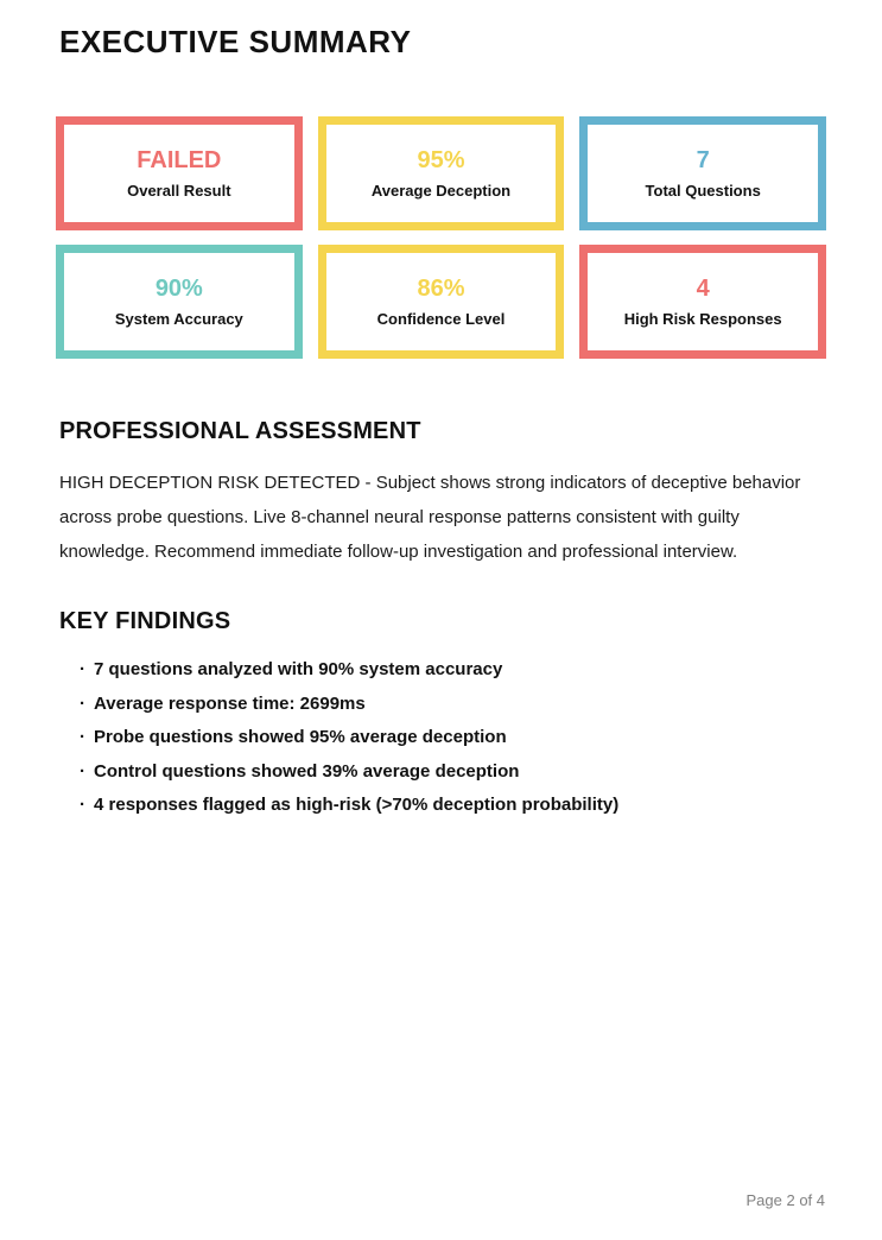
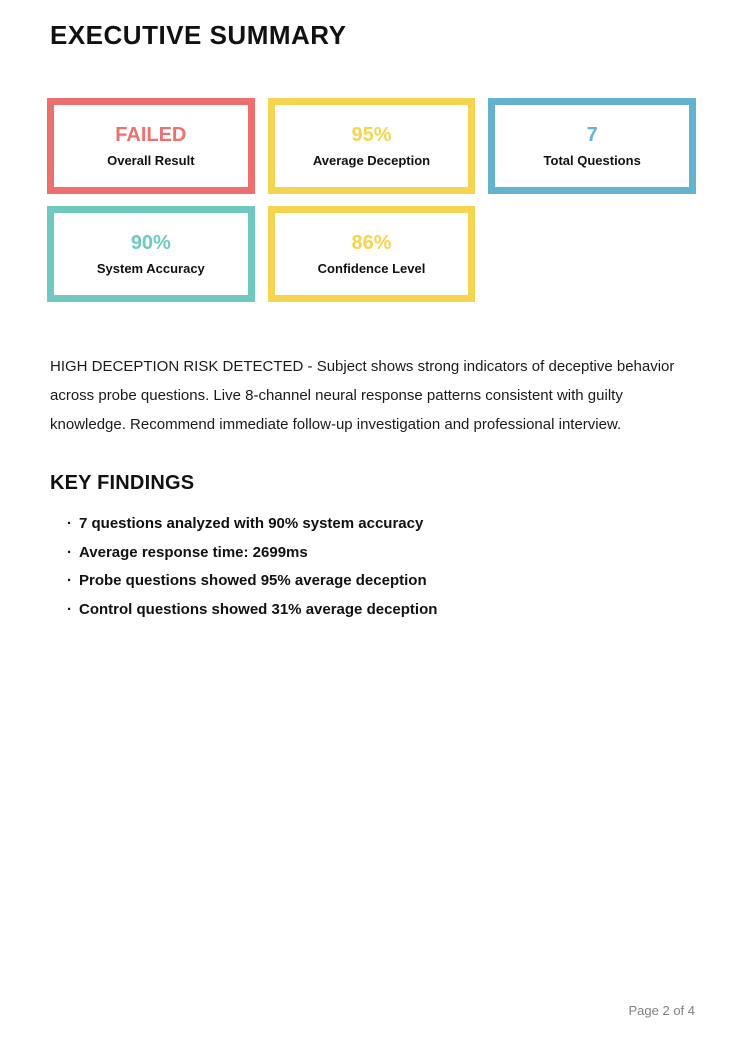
  EXECUTIVE SUMMARY
  FAILED
  Overall Result
  95%
  Average Deception
  7
  Total Questions
  90%
  System Accuracy
  86%
  Confidence Level
- 4
- High Risk Responses
- PROFESSIONAL ASSESSMENT
  HIGH DECEPTION RISK DETECTED - Subject shows strong indicators of deceptive behavior across probe questions. Live 8-channel neural response patterns consistent with guilty knowledge. Recommend immediate follow-up investigation and professional interview.
  KEY FINDINGS
  · 7 questions analyzed with 90% system accuracy
  · Average response time: 2699ms
  · Probe questions showed 95% average deception
- · Control questions showed 39% average deception
+ · Control questions showed 31% average deception
- · 4 responses flagged as high-risk (>70% deception probability)
  Page 2 of 4
